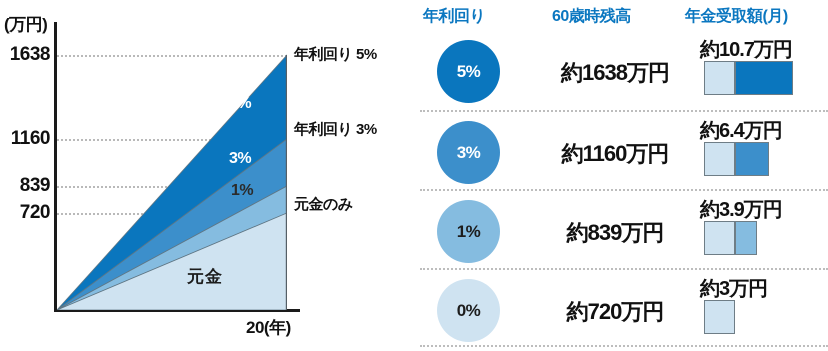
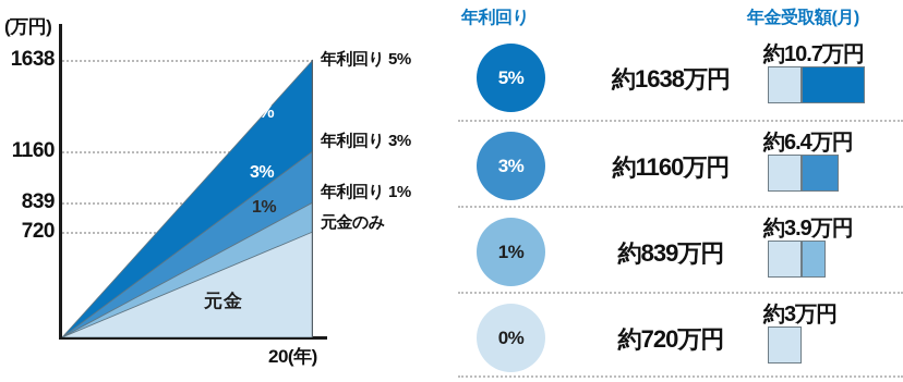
  (万円)
  1638
  1160
  839
  720
  5%
  3%
  1%
  元金
  年利回り 5%
  年利回り 3%
+ 年利回り 1%
  元金のみ
  20(年)
  年利回り
- 60歳時残高
  年金受取額(月)
  5%
  約1638万円
  約10.7万円
  3%
  約1160万円
  約6.4万円
  1%
  約839万円
  約3.9万円
  0%
  約720万円
  約3万円
